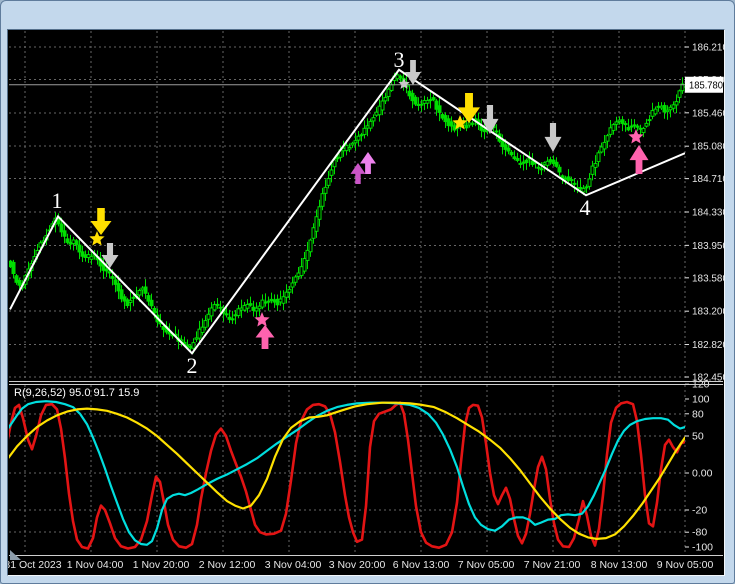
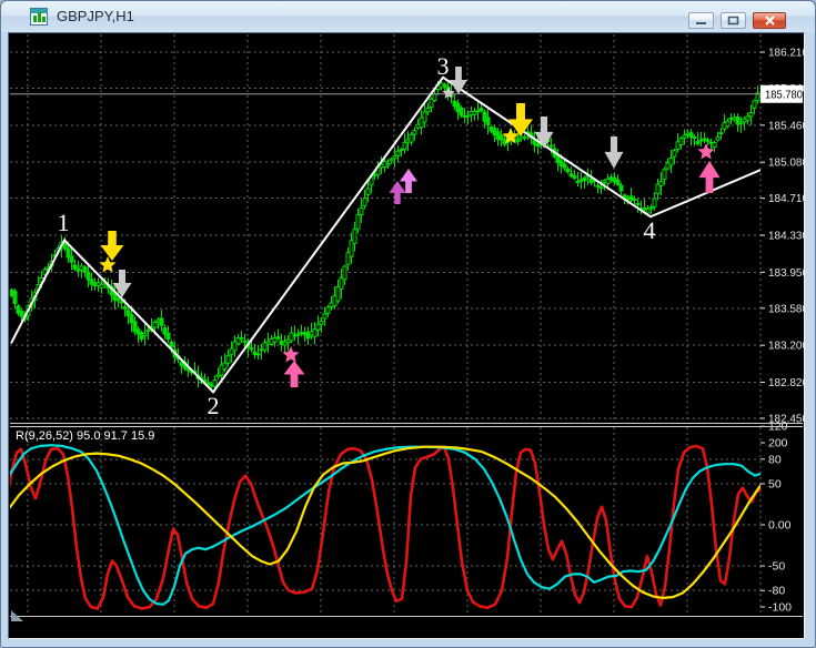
+ GBPJPY,H1
  186.21
  185.46
  185.08
  184.71
  184.33
  183.95
  183.58
  183.20
  182.82
  182.45
- 100
+ 200
  80
  50
  0.00
- -20
+ -50
  -80
  -100
- 31 Oct 2023
- 1 Nov 04:00
- 1 Nov 20:00
- 2 Nov 12:00
- 3 Nov 04:00
- 3 Nov 20:00
- 6 Nov 13:00
- 7 Nov 05:00
- 7 Nov 21:00
- 8 Nov 13:00
- 9 Nov 05:00
  185.780
  1
  2
  3
  4
  R(9,26,52) 95.0 91.7 15.9
